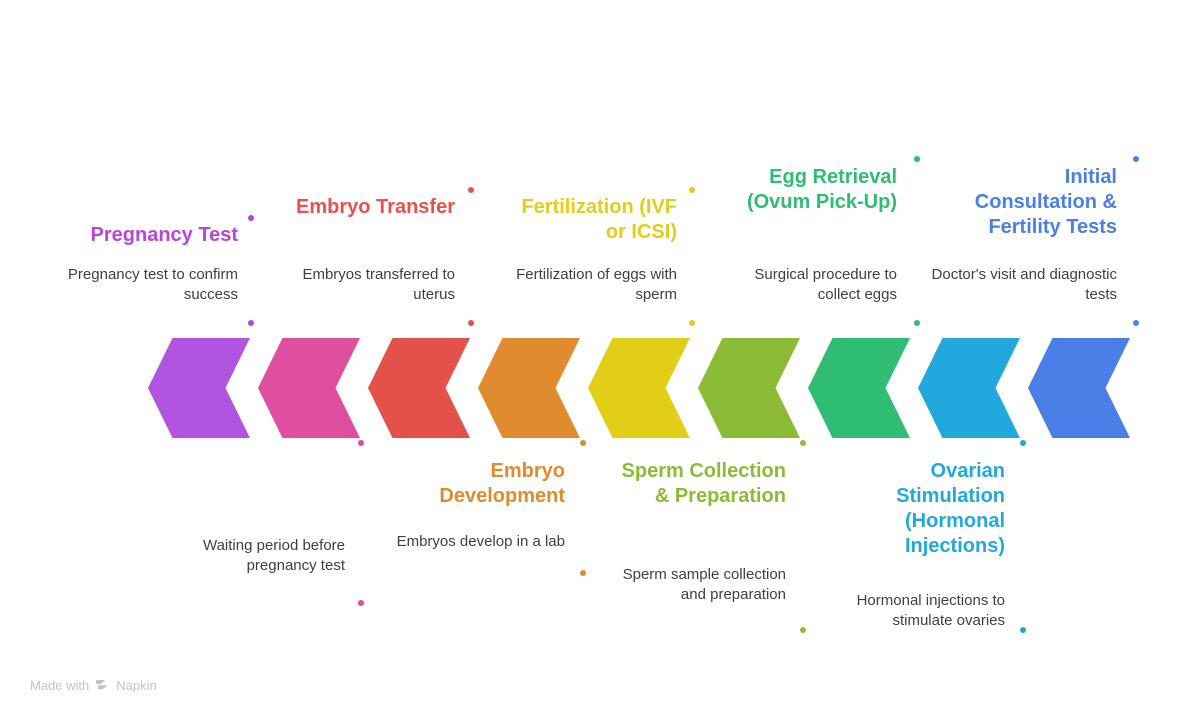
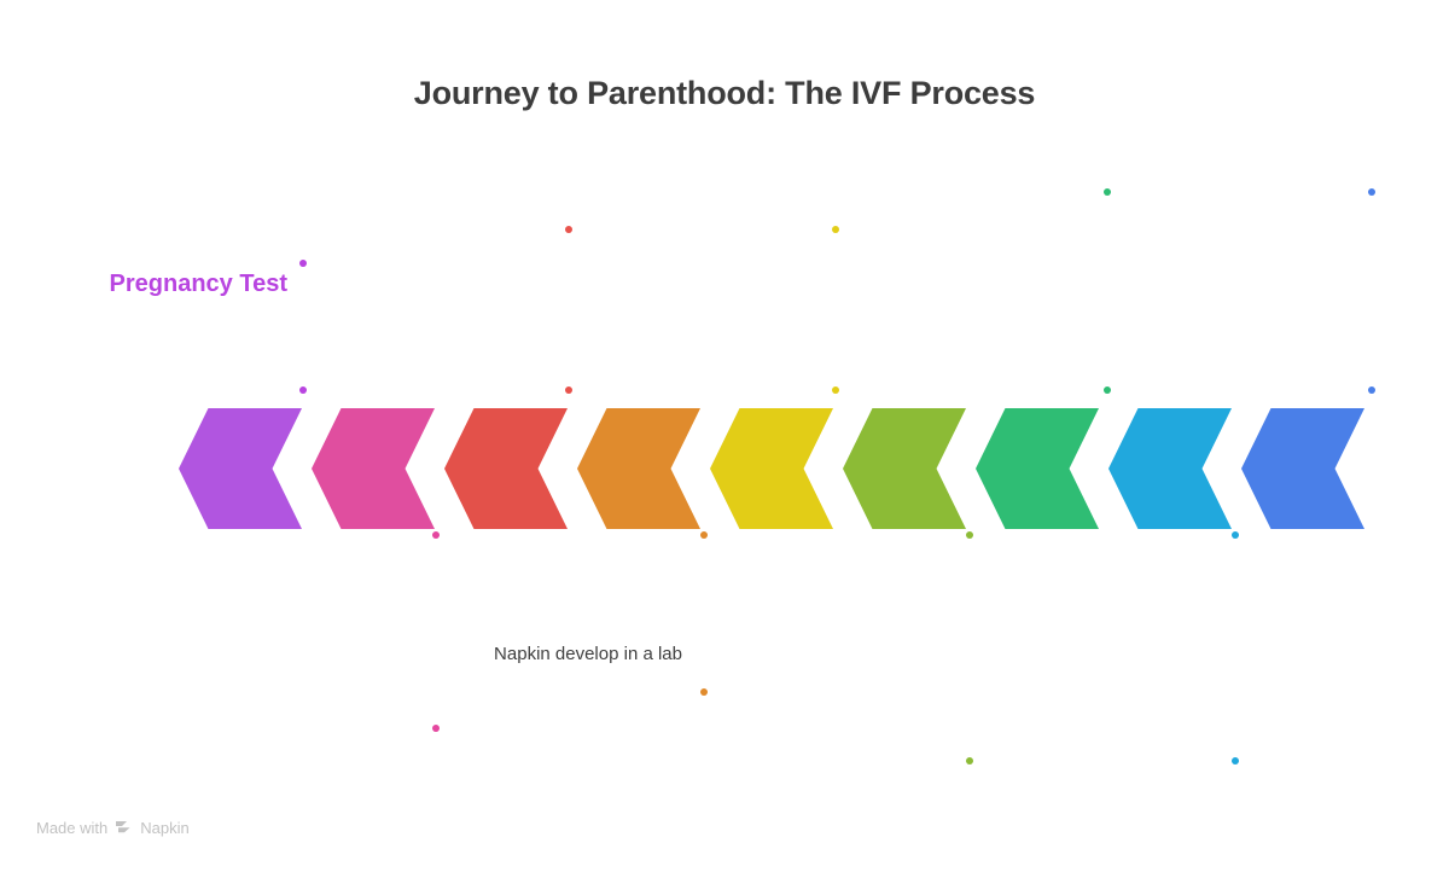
+ Journey to Parenthood: The IVF Process
  Pregnancy Test
- Pregnancy test to confirm success
- Embryo Transfer
- Embryos transferred to uterus
- Fertilization (IVF or ICSI)
- Fertilization of eggs with sperm
- Egg Retrieval (Ovum Pick-Up)
- Surgical procedure to collect eggs
- Initial Consultation & Fertility Tests
- Doctor's visit and diagnostic tests
- Waiting period before pregnancy test
- Embryo Development
- Embryos develop in a lab
+ Napkin develop in a lab
- Sperm Collection & Preparation
- Sperm sample collection and preparation
- Ovarian Stimulation (Hormonal Injections)
- Hormonal injections to stimulate ovaries
  Made with
  Napkin
